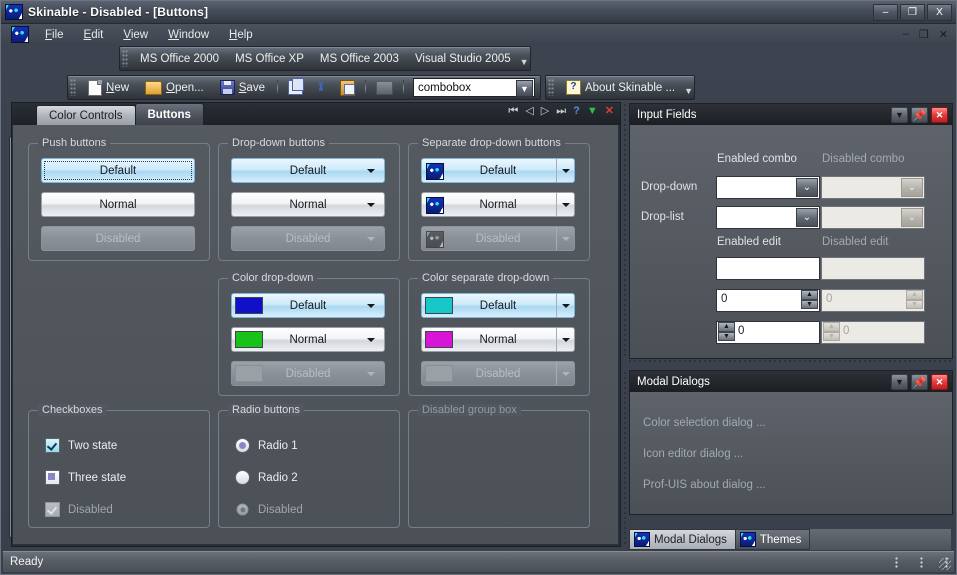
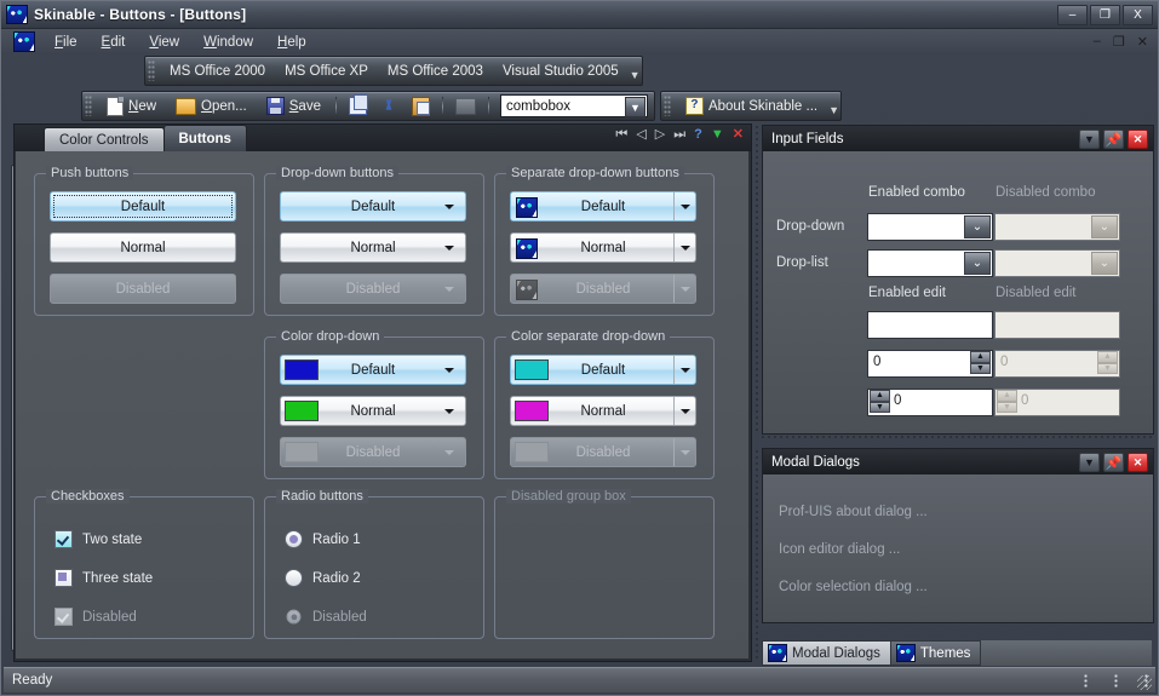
- Skinable - Disabled - [Buttons]
+ Skinable - Buttons - [Buttons]
  –
  ❐
  X
  File
  Edit
  View
  Window
  Help
  –
  ❐
  ✕
  MS Office 2000
  MS Office XP
  MS Office 2003
  Visual Studio 2005
  ▼
  New
  Open...
  Save
  combobox
  ▼
  ?
  About Skinable ...
  ▼
  ⏮
  ◁
  ▷
  ⏭
  ?
  ▼
  ✕
  Color Controls
  Buttons
  Push buttons
  Default
  Normal
  Disabled
  Checkboxes
  Two state
  Three state
  Disabled
  Drop-down buttons
  Default
  Normal
  Disabled
  Color drop-down
  Default
  Normal
  Disabled
  Radio buttons
  Radio 1
  Radio 2
  Disabled
  Separate drop-down buttons
  Default
  Normal
  Disabled
  Color separate drop-down
  Default
  Normal
  Disabled
  Disabled group box
  Input Fields
  ▼
  📌
  ✕
  Enabled combo
  Disabled combo
  Drop-down
  Drop-list
  ⌄
  ⌄
  ⌄
  ⌄
  Enabled edit
  Disabled edit
  0
  0
  0
  0
  Modal Dialogs
  ▼
  📌
  ✕
- Color selection dialog ...
+ Prof-UIS about dialog ...
  Icon editor dialog ...
- Prof-UIS about dialog ...
+ Color selection dialog ...
  Modal Dialogs
  Themes
  Ready
